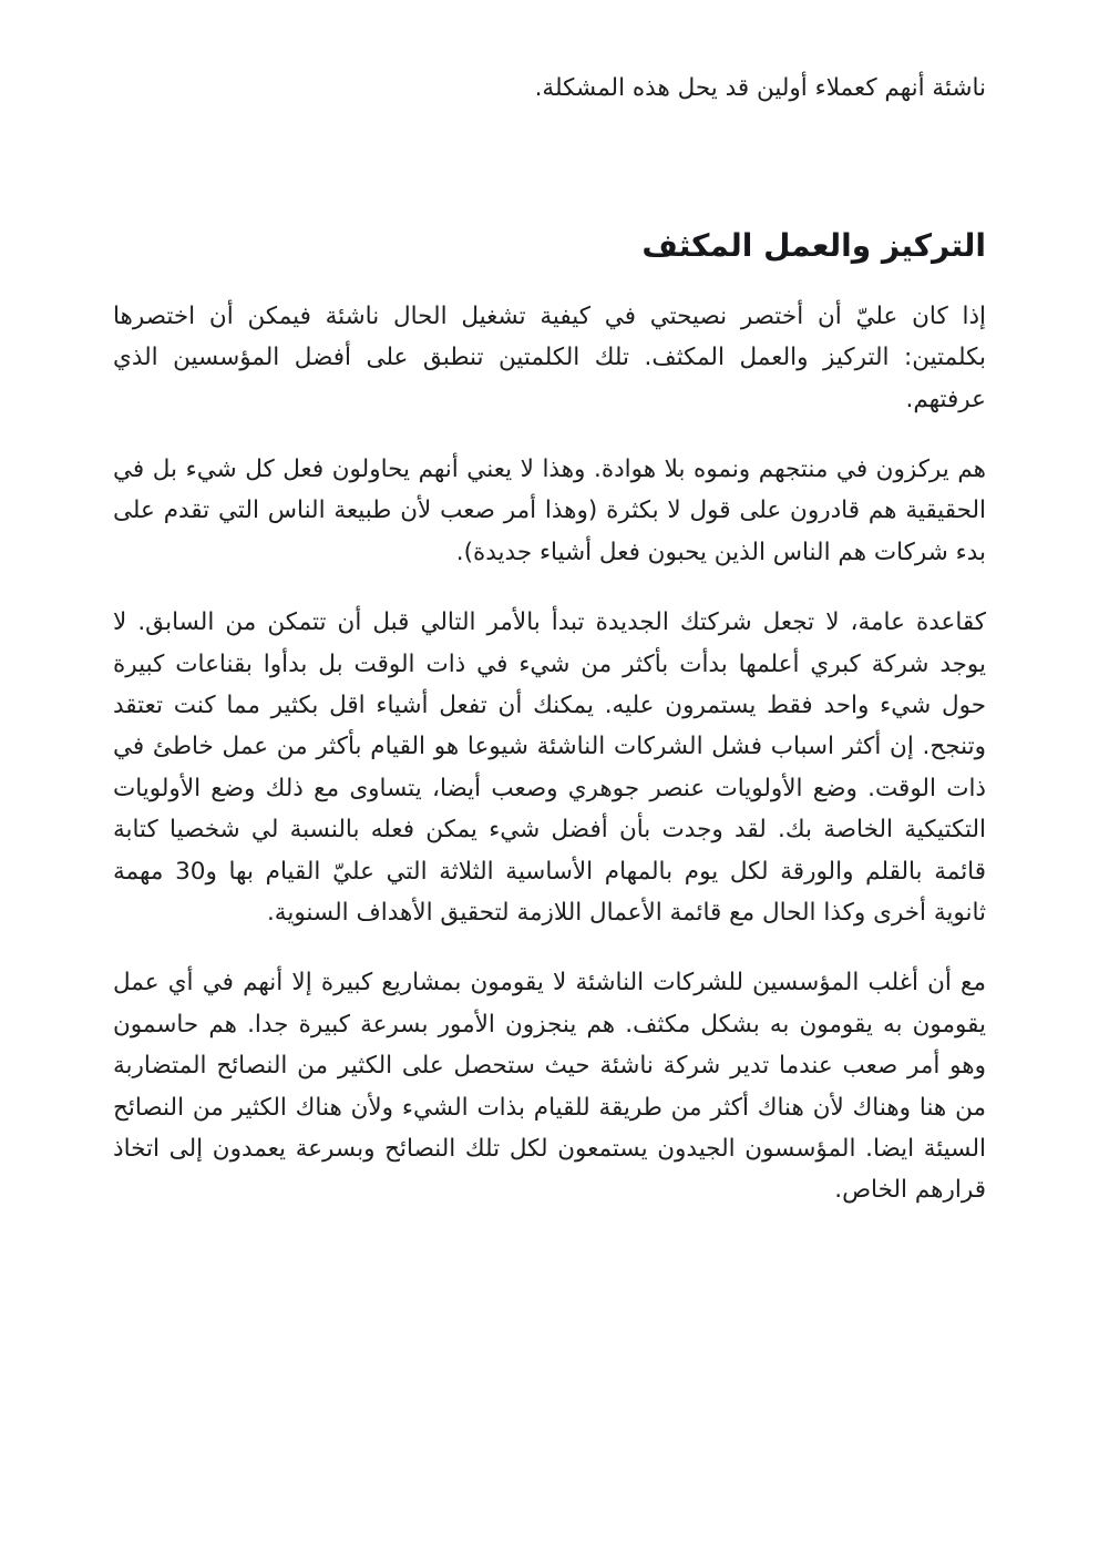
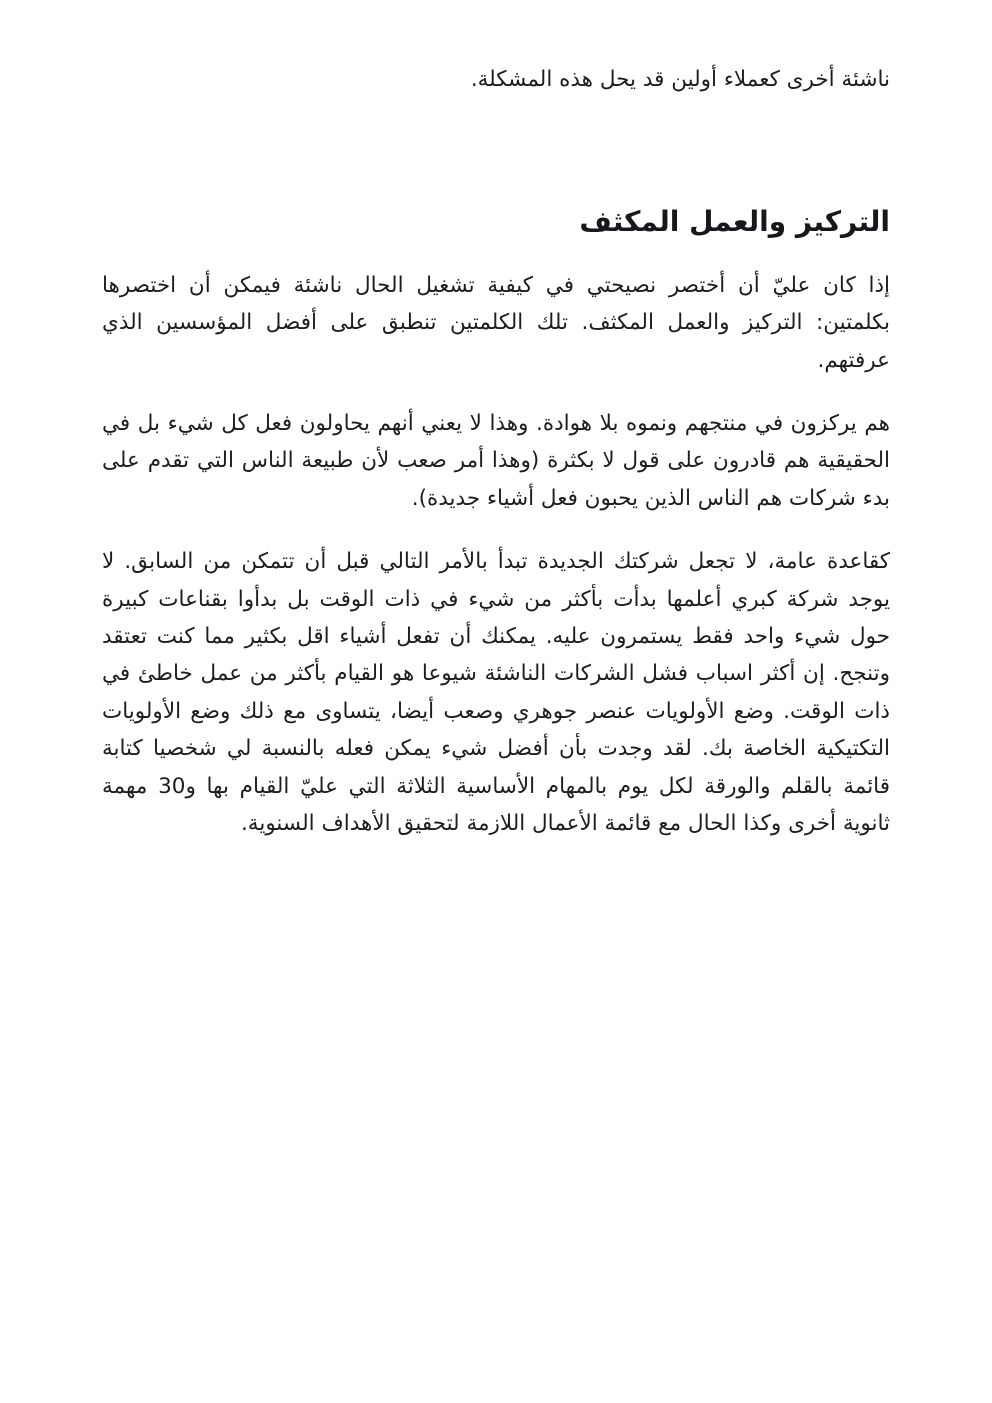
- ناشئة أنهم كعملاء أولين قد يحل هذه المشكلة.
+ ناشئة أخرى كعملاء أولين قد يحل هذه المشكلة.
  التركيز والعمل المكثف
  إذا كان عليّ أن أختصر نصيحتي في كيفية تشغيل الحال ناشئة فيمكن أن اختصرها بكلمتين: التركيز والعمل المكثف. تلك الكلمتين تنطبق على أفضل المؤسسين الذي عرفتهم.
  هم يركزون في منتجهم ونموه بلا هوادة. وهذا لا يعني أنهم يحاولون فعل كل شيء بل في الحقيقية هم قادرون على قول لا بكثرة (وهذا أمر صعب لأن طبيعة الناس التي تقدم على بدء شركات هم الناس الذين يحبون فعل أشياء جديدة).
  كقاعدة عامة، لا تجعل شركتك الجديدة تبدأ بالأمر التالي قبل أن تتمكن من السابق. لا يوجد شركة كبري أعلمها بدأت بأكثر من شيء في ذات الوقت بل بدأوا بقناعات كبيرة حول شيء واحد فقط يستمرون عليه. يمكنك أن تفعل أشياء اقل بكثير مما كنت تعتقد وتنجح. إن أكثر اسباب فشل الشركات الناشئة شيوعا هو القيام بأكثر من عمل خاطئ في ذات الوقت. وضع الأولويات عنصر جوهري وصعب أيضا، يتساوى مع ذلك وضع الأولويات التكتيكية الخاصة بك. لقد وجدت بأن أفضل شيء يمكن فعله بالنسبة لي شخصيا كتابة قائمة بالقلم والورقة لكل يوم بالمهام الأساسية الثلاثة التي عليّ القيام بها و30 مهمة ثانوية أخرى وكذا الحال مع قائمة الأعمال اللازمة لتحقيق الأهداف السنوية.
- مع أن أغلب المؤسسين للشركات الناشئة لا يقومون بمشاريع كبيرة إلا أنهم في أي عمل يقومون به يقومون به بشكل مكثف. هم ينجزون الأمور بسرعة كبيرة جدا. هم حاسمون وهو أمر صعب عندما تدير شركة ناشئة حيث ستحصل على الكثير من النصائح المتضاربة من هنا وهناك لأن هناك أكثر من طريقة للقيام بذات الشيء ولأن هناك الكثير من النصائح السيئة ايضا. المؤسسون الجيدون يستمعون لكل تلك النصائح وبسرعة يعمدون إلى اتخاذ قرارهم الخاص.
